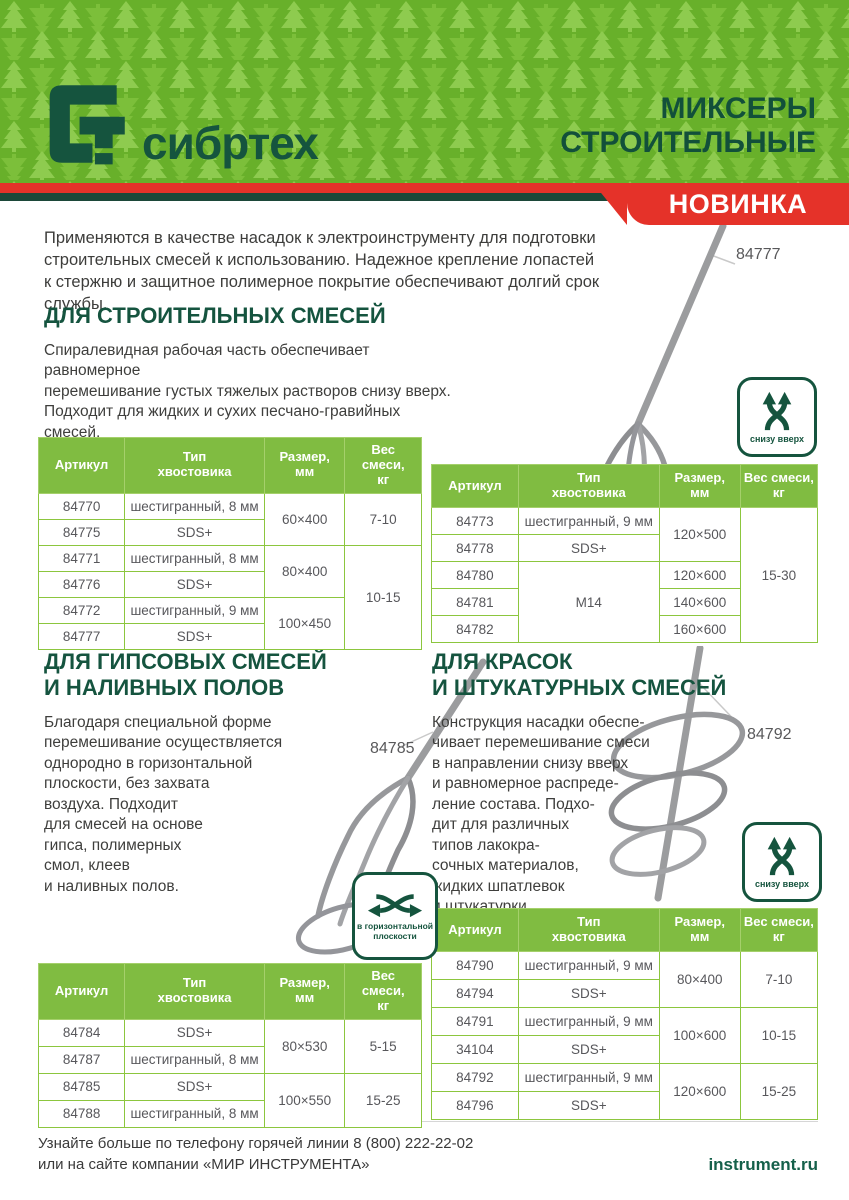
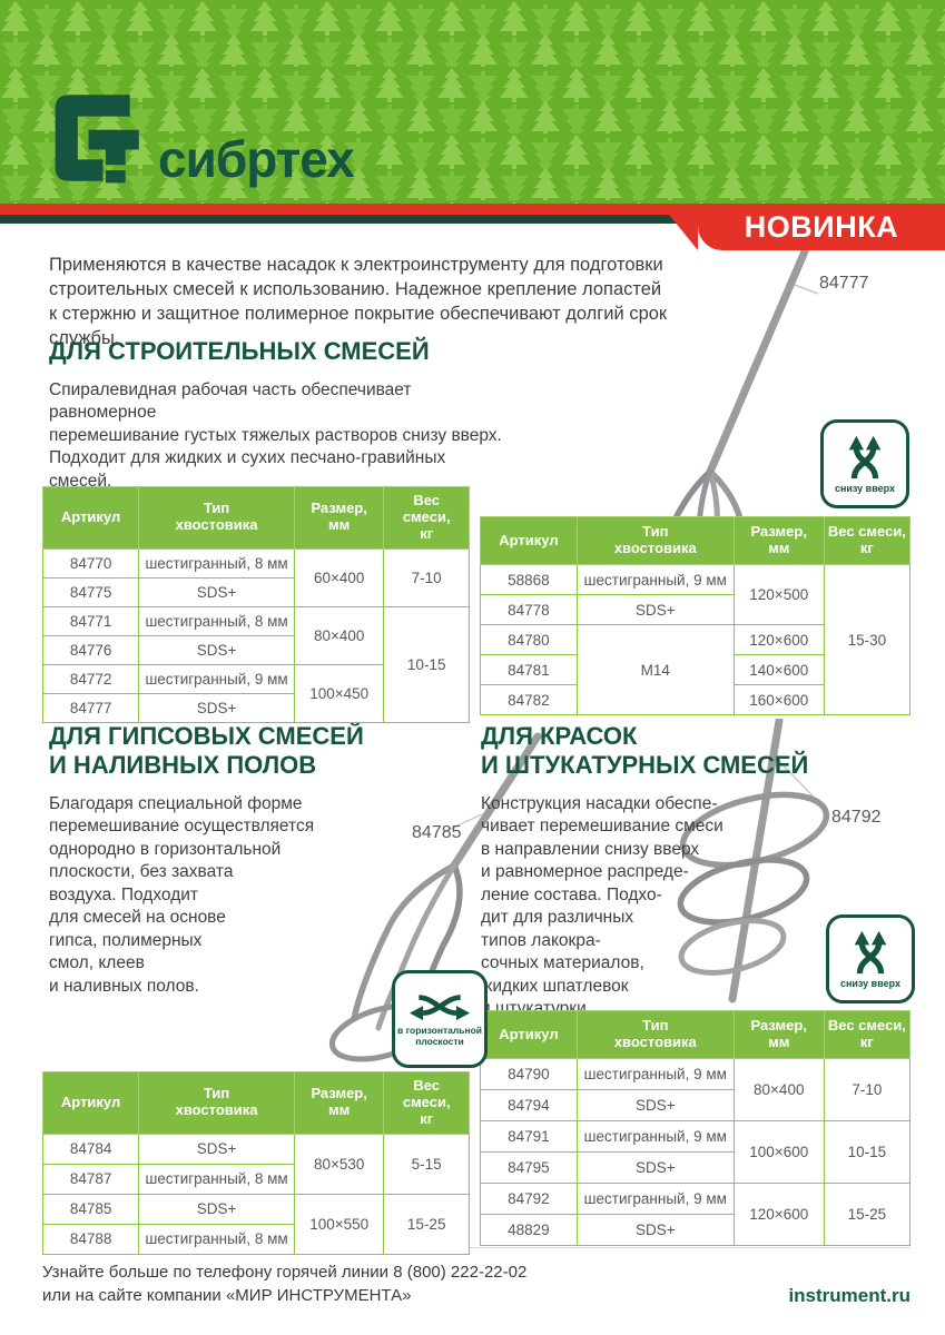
  сибртех
- МИКСЕРЫ
- СТРОИТЕЛЬНЫЕ
  НОВИНКА
  Применяются в качестве насадок к электроинструменту для подготовки
  строительных смесей к использованию. Надежное крепление лопастей
  к стержню и защитное полимерное покрытие обеспечивают долгий срок службы.
  84777
  ДЛЯ СТРОИТЕЛЬНЫХ СМЕСЕЙ
  Спиралевидная рабочая часть обеспечивает равномерное
  перемешивание густых тяжелых растворов снизу вверх.
  Подходит для жидких и сухих песчано-гравийных смесей,
  снизу вверх
  Артикул	Тип хвостовика	Размер, мм	Вес смеси, кг
  84770	шестигранный, 8 мм	60×400	7-10
  84775	SDS+
  84771	шестигранный, 8 мм	80×400	10-15
  84776	SDS+
  84772	шестигранный, 9 мм	100×450
  84777	SDS+
  Артикул	Тип хвостовика	Размер, мм	Вес смеси, кг
- 84773	шестигранный, 9 мм	120×500	15-30
+ 58868	шестигранный, 9 мм	120×500	15-30
  84778	SDS+
  84780	М14	120×600
  84781	140×600
  84782	160×600
  84785
  ДЛЯ ГИПСОВЫХ СМЕСЕЙ
  И НАЛИВНЫХ ПОЛОВ
  Благодаря специальной форме
  перемешивание осуществляется
  однородно в горизонтальной
  плоскости, без захвата
  воздуха. Подходит
  для смесей на основе
  гипса, полимерных
  смол, клеев
  и наливных полов.
  в горизонтальной
  плоскости
  Артикул	Тип хвостовика	Размер, мм	Вес смеси, кг
  84784	SDS+	80×530	5-15
  84787	шестигранный, 8 мм
  84785	SDS+	100×550	15-25
  84788	шестигранный, 8 мм
  84792
  ДЛЯ КРАСОК
  И ШТУКАТУРНЫХ СМЕСЕЙ
  Конструкция насадки обеспе-
  чивает перемешивание смеси
  в направлении снизу вверх
  и равномерное распреде-
  ление состава. Подхо-
  дит для различных
  типов лакокра-
  сочных материалов,
  идких шпатлевок
  штукатурки.
  снизу вверх
  Артикул	Тип хвостовика	Размер, мм	Вес смеси, кг
  84790	шестигранный, 9 мм	80×400	7-10
  84794	SDS+
  84791	шестигранный, 9 мм	100×600	10-15
- 34104	SDS+
+ 84795	SDS+
  84792	шестигранный, 9 мм	120×600	15-25
- 84796	SDS+
+ 48829	SDS+
  Узнайте больше по телефону горячей линии 8 (800) 222-22-02
  или на сайте компании «МИР ИНСТРУМЕНТА»
  instrument.ru
